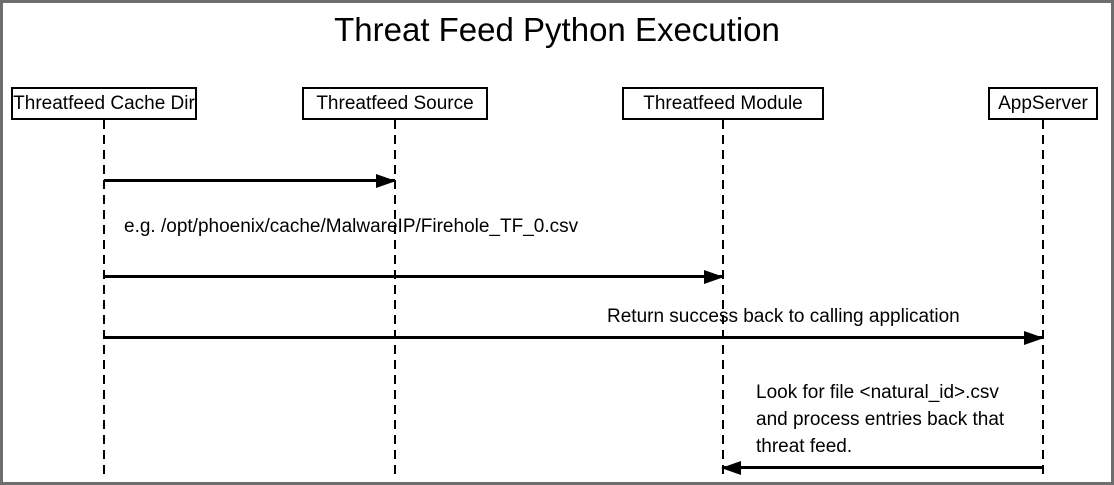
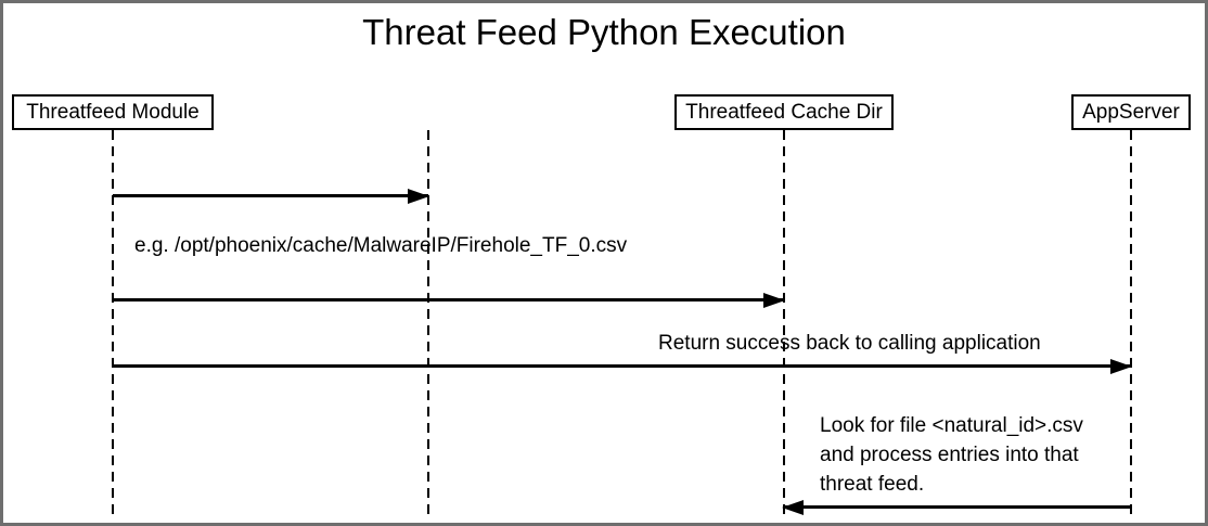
  Threat Feed Python Execution
- Threatfeed Cache Dir
+ Threatfeed Module
- Threatfeed Source
- Threatfeed Module
+ Threatfeed Cache Dir
  AppServer
  e.g. /opt/phoenix/cache/MalwareIP/Firehole_TF_0.csv
  Return success back to calling application
  Look for file <natural_id>.csv
- and process entries back that
+ and process entries into that
  threat feed.
